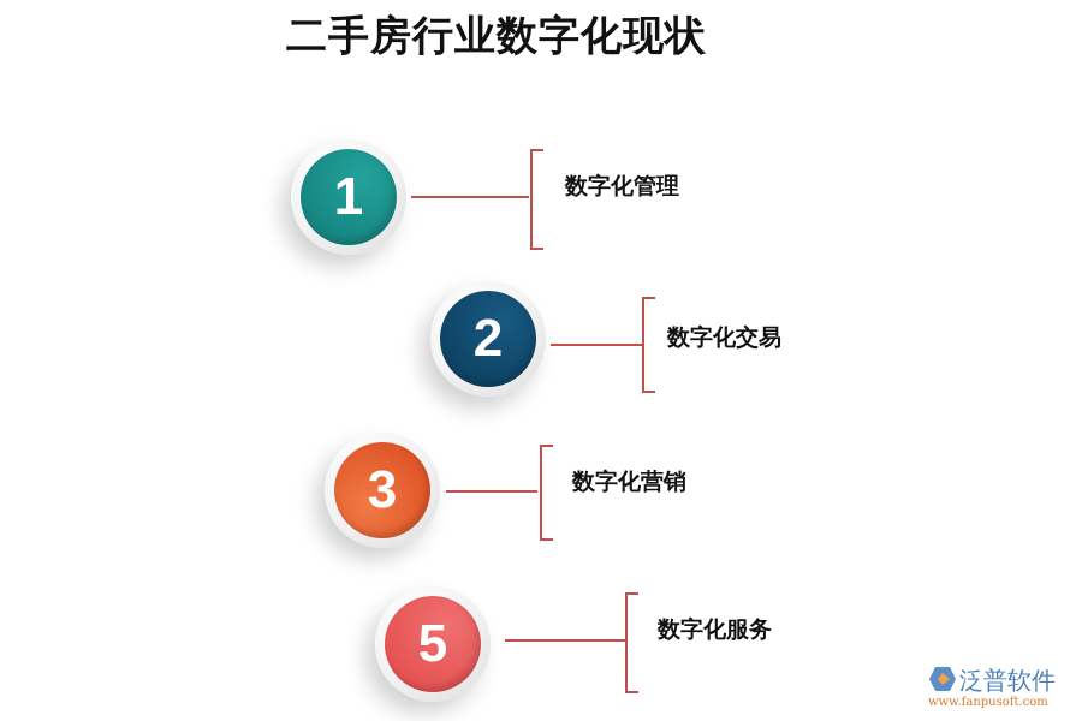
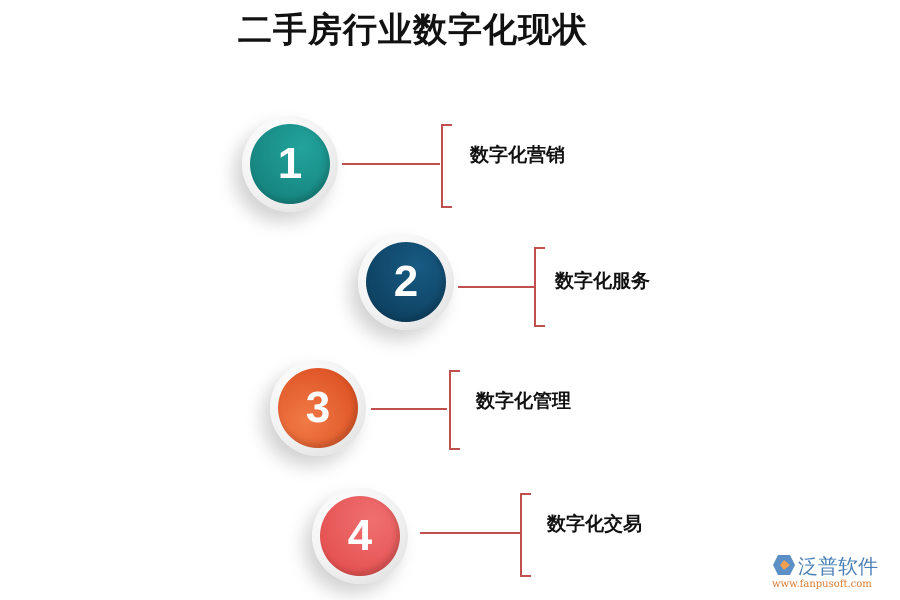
  二手房行业数字化现状
  1
- 数字化管理
+ 数字化营销
  2
- 数字化交易
+ 数字化服务
  3
- 数字化营销
+ 数字化管理
- 5
+ 4
- 数字化服务
+ 数字化交易
  泛普软件
  www.fanpusoft.com
